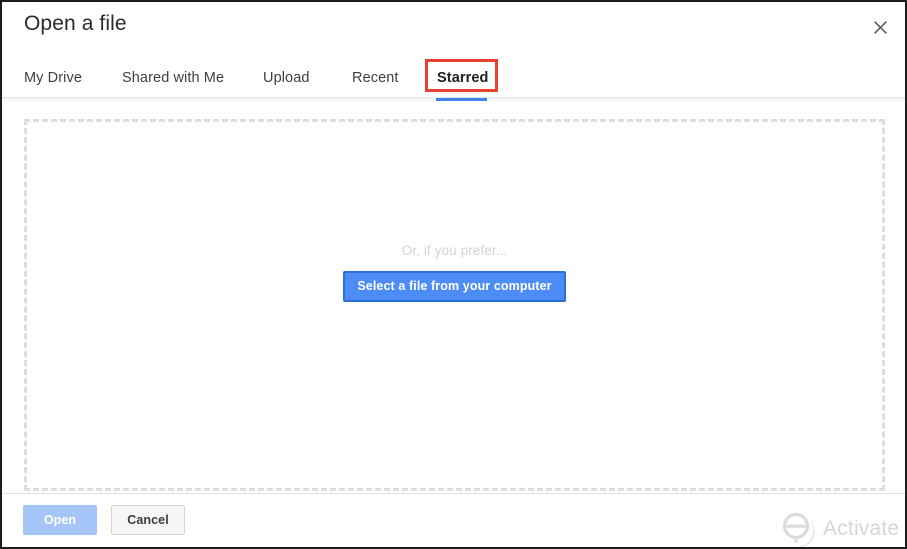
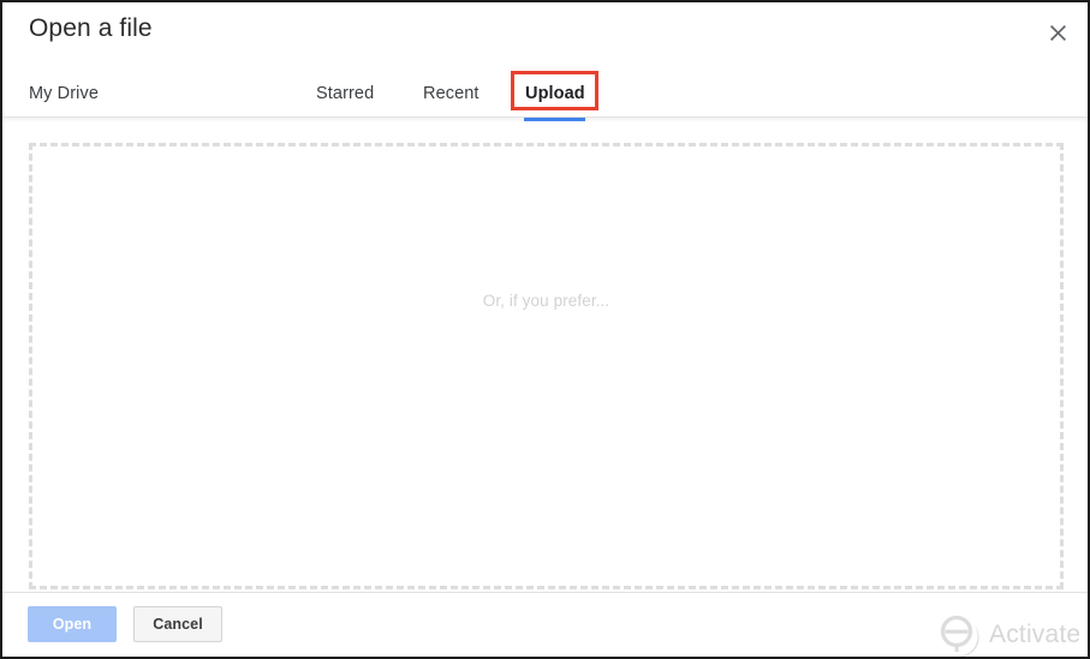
  Open a file
  My Drive
- Shared with Me
- Upload
+ Starred
  Recent
- Starred
+ Upload
  Or, if you prefer...
- Select a file from your computer
  Open
  Cancel
  Activate
